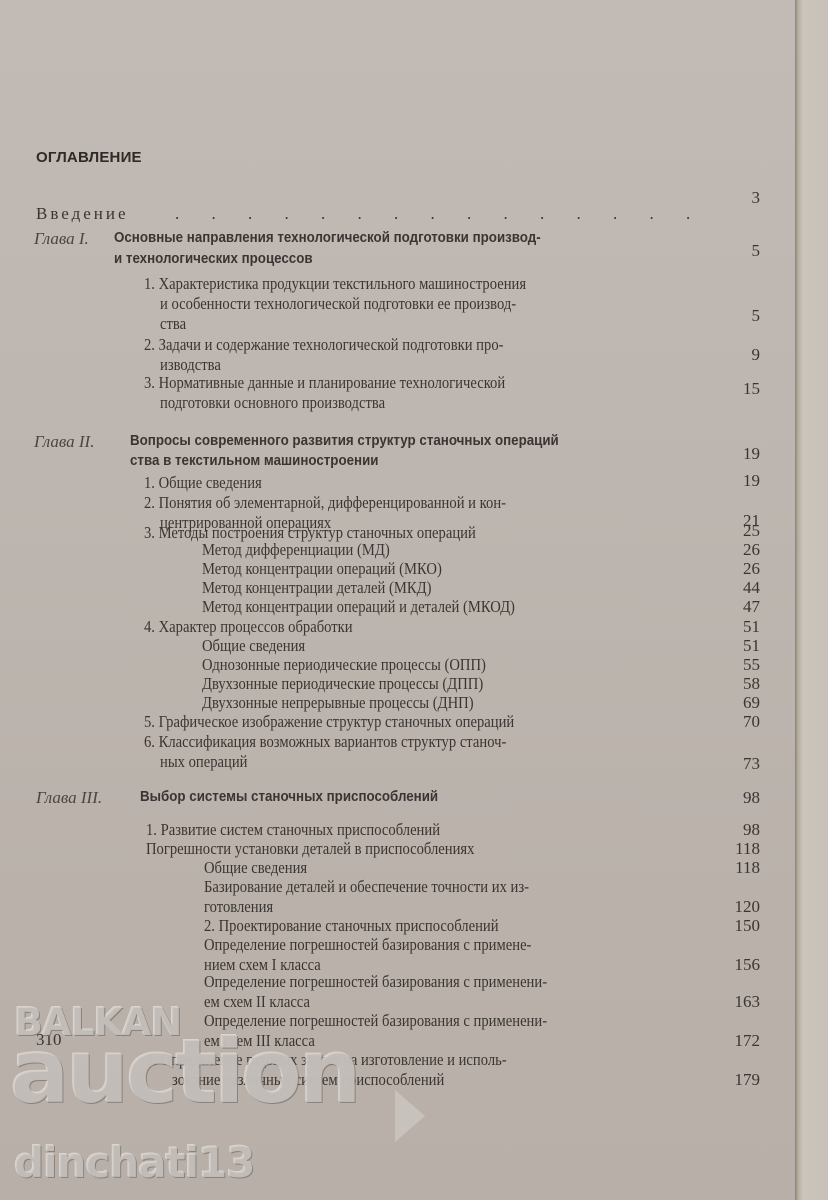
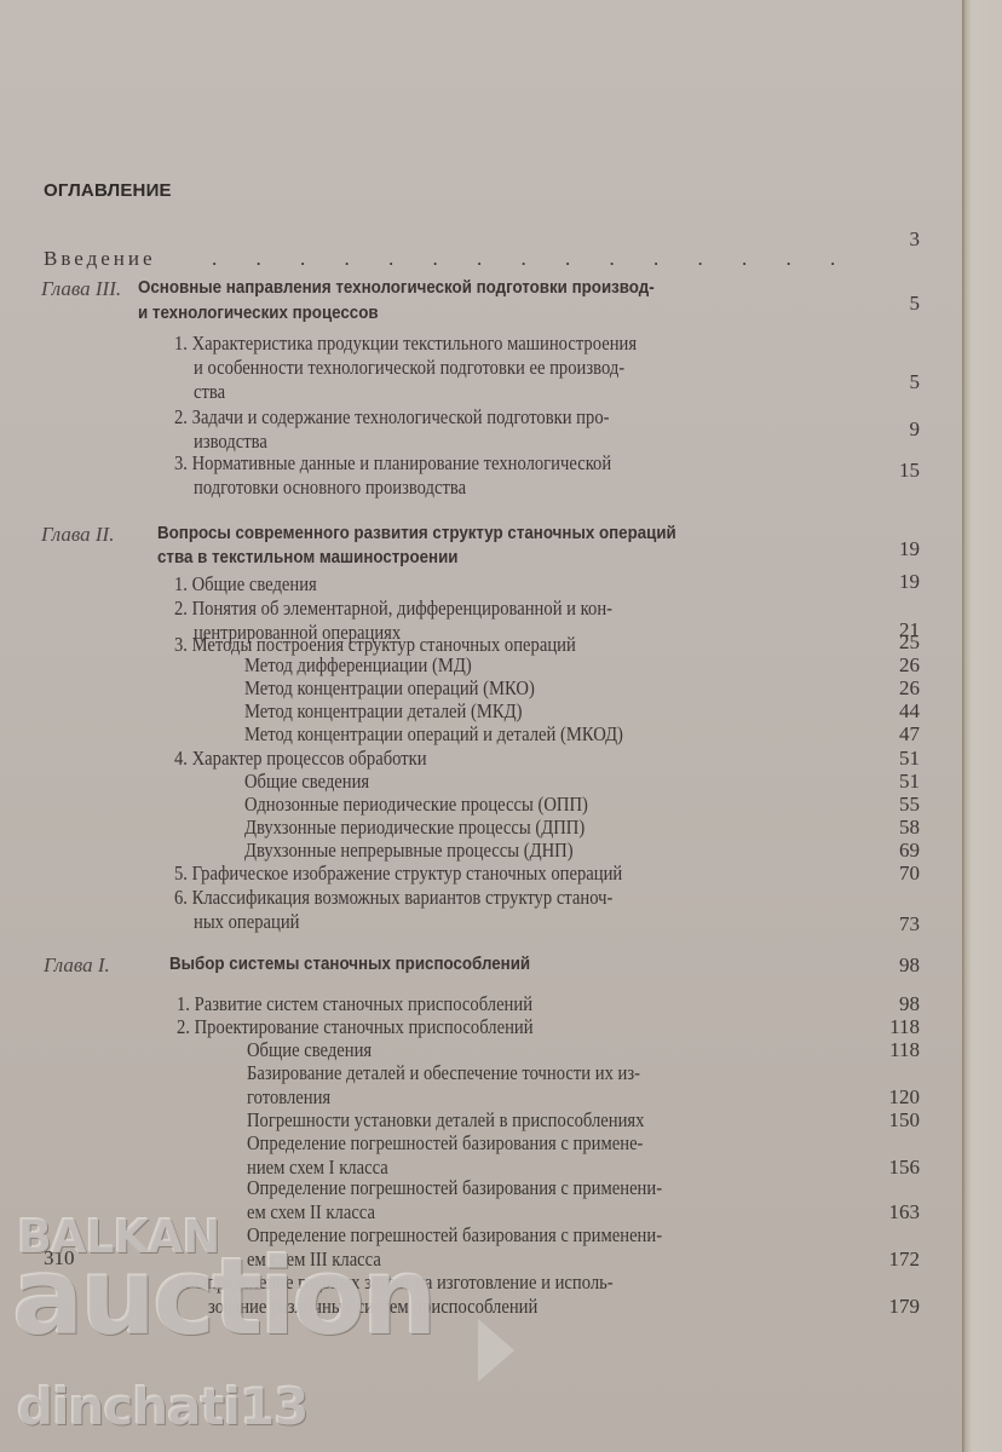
  ОГЛАВЛЕНИЕ
  Введение
  . . . . . . . . . . . . . . .
  3
- Глава I.
+ Глава III.
  Основные направления технологической подготовки производ-
  и технологических процессов
  5
  1. Характеристика продукции текстильного машиностроения
  и особенности технологической подготовки ее производ-
  ства
  5
  2. Задачи и содержание технологической подготовки про-
  изводства
  9
  3. Нормативные данные и планирование технологической
  подготовки основного производства
  15
  Глава II.
  Вопросы современного развития структур станочных операций
  ства в текстильном машиностроении
  19
  1. Общие сведения
  19
  2. Понятия об элементарной, дифференцированной и кон-
  центрированной операциях
  21
  3. Методы построения структур станочных операций
  25
  Метод дифференциации (МД)
  26
  Метод концентрации операций (МКО)
  26
  Метод концентрации деталей (МКД)
  44
  Метод концентрации операций и деталей (МКОД)
  47
  4. Характер процессов обработки
  51
  Общие сведения
  51
  Однозонные периодические процессы (ОПП)
  55
  Двухзонные периодические процессы (ДПП)
  58
  Двухзонные непрерывные процессы (ДНП)
  69
  5. Графическое изображение структур станочных операций
  70
  6. Классификация возможных вариантов структур станоч-
  ных операций
  73
- Глава III.
+ Глава I.
  Выбор системы станочных приспособлений
  98
  1. Развитие систем станочных приспособлений
  98
- Погрешности установки деталей в приспособлениях
+ 2. Проектирование станочных приспособлений
  118
  Общие сведения
  118
  Базирование деталей и обеспечение точности их из-
  готовления
  120
- 2. Проектирование станочных приспособлений
+ Погрешности установки деталей в приспособлениях
  150
  Определение погрешностей базирования с примене-
  нием схем I класса
  156
  Определение погрешностей базирования с применени-
  ем схем II класса
  163
  Определение погрешностей базирования с применени-
  ем схем III класса
  172
  3. Определение годовых затрат на изготовление и исполь-
  зование различных систем приспособлений
  179
  310
  BALKAN
  auction
  dinchati13
